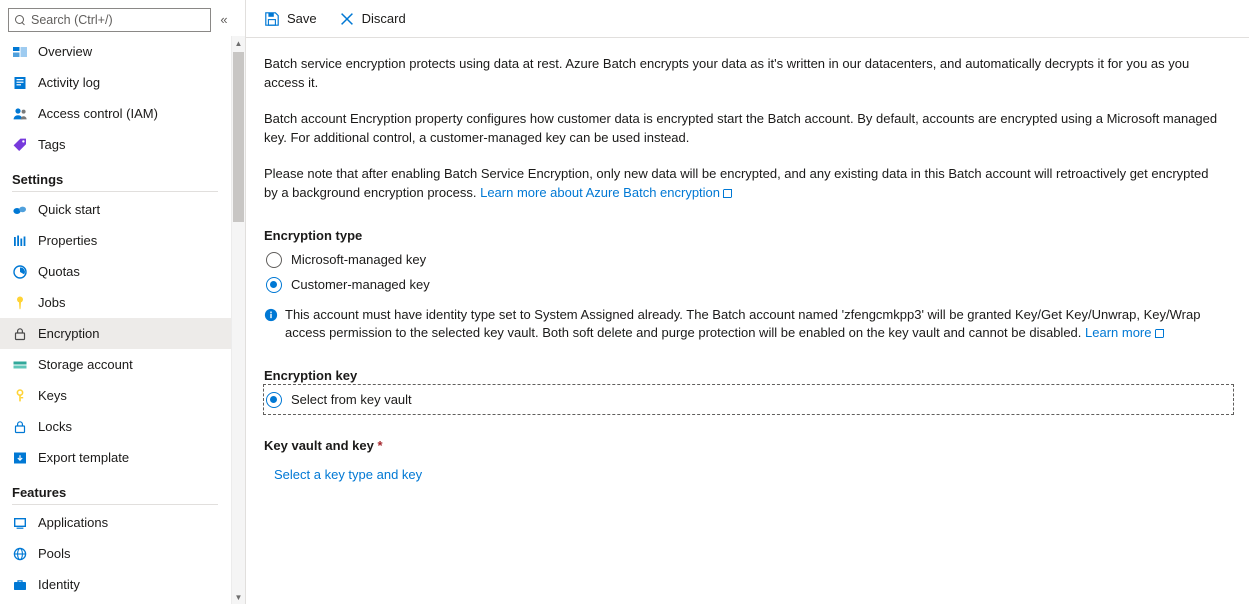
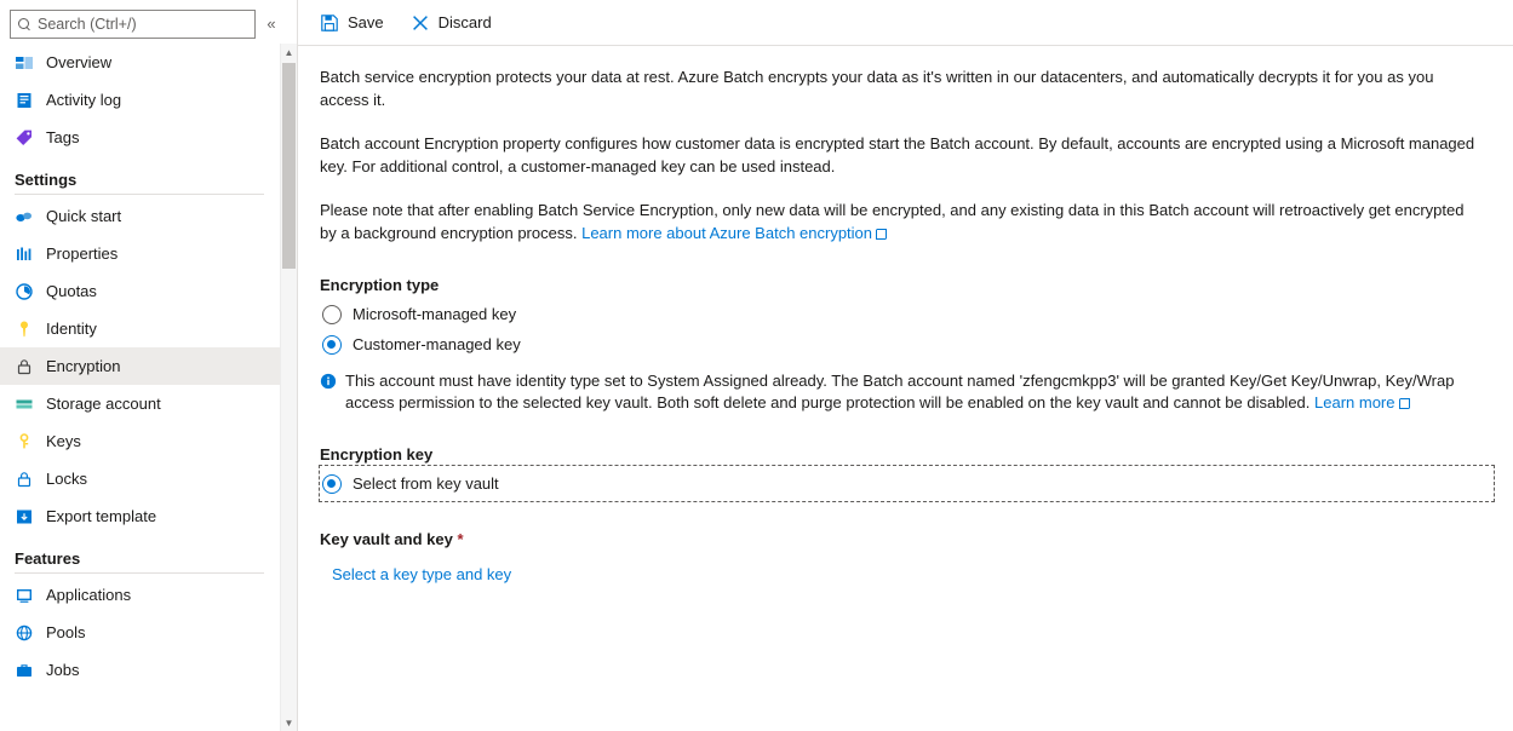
  Search (Ctrl+/)
  «
  Overview
  Activity log
- Access control (IAM)
  Tags
  Settings
  Quick start
  Properties
  Quotas
- Jobs
+ Identity
  Encryption
  Storage account
  Keys
  Locks
  Export template
  Features
  Applications
  Pools
- Identity
+ Jobs
  ▲
  ▼
  Save
  Discard
- Batch service encryption protects using data at rest. Azure Batch encrypts your data as it's written in our datacenters, and automatically decrypts it for you as you access it.
+ Batch service encryption protects your data at rest. Azure Batch encrypts your data as it's written in our datacenters, and automatically decrypts it for you as you access it.
  Batch account Encryption property configures how customer data is encrypted start the Batch account. By default, accounts are encrypted using a Microsoft managed key. For additional control, a customer-managed key can be used instead.
  Please note that after enabling Batch Service Encryption, only new data will be encrypted, and any existing data in this Batch account will retroactively get encrypted by a background encryption process. Learn more about Azure Batch encryption
  Encryption type
  Microsoft-managed key
  Customer-managed key
  This account must have identity type set to System Assigned already. The Batch account named 'zfengcmkpp3' will be granted Key/Get Key/Unwrap, Key/Wrap access permission to the selected key vault. Both soft delete and purge protection will be enabled on the key vault and cannot be disabled. Learn more
  Encryption key
  Select from key vault
  Key vault and key *
  Select a key type and key
